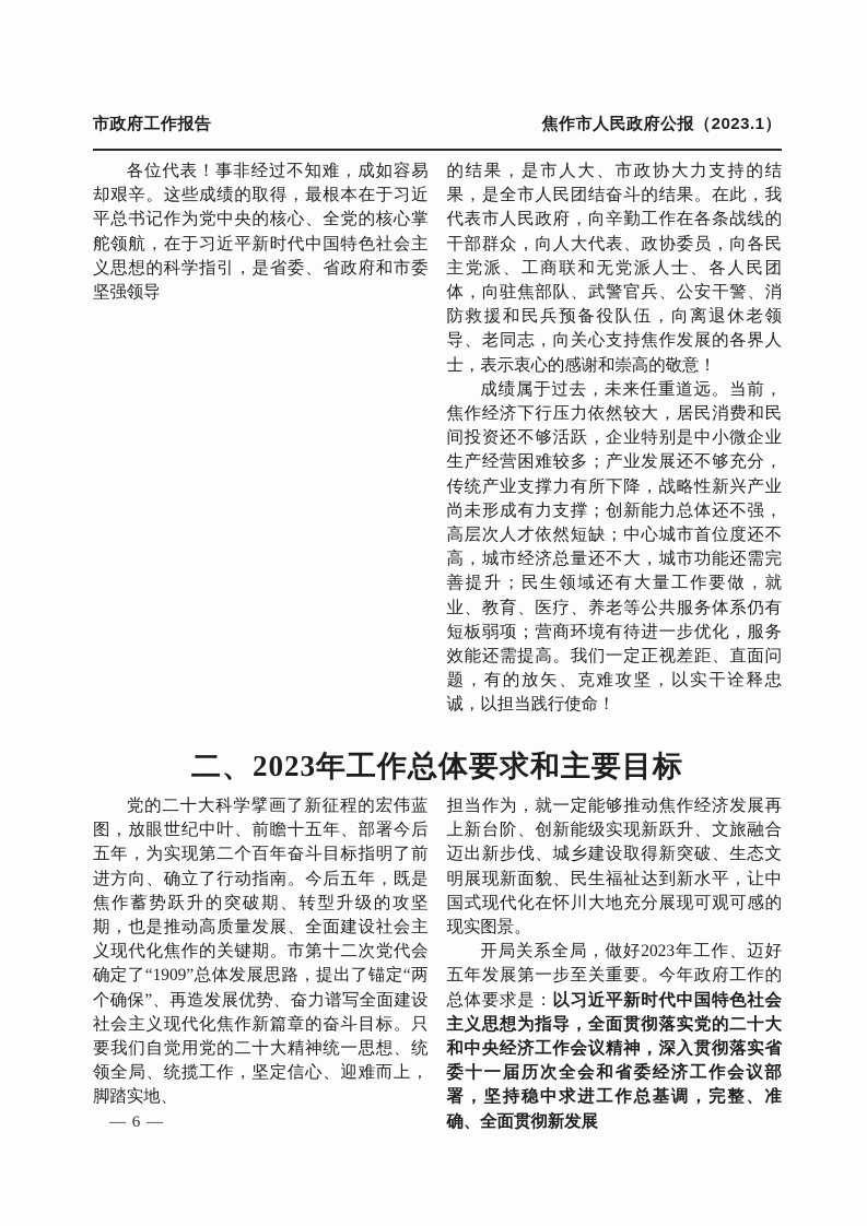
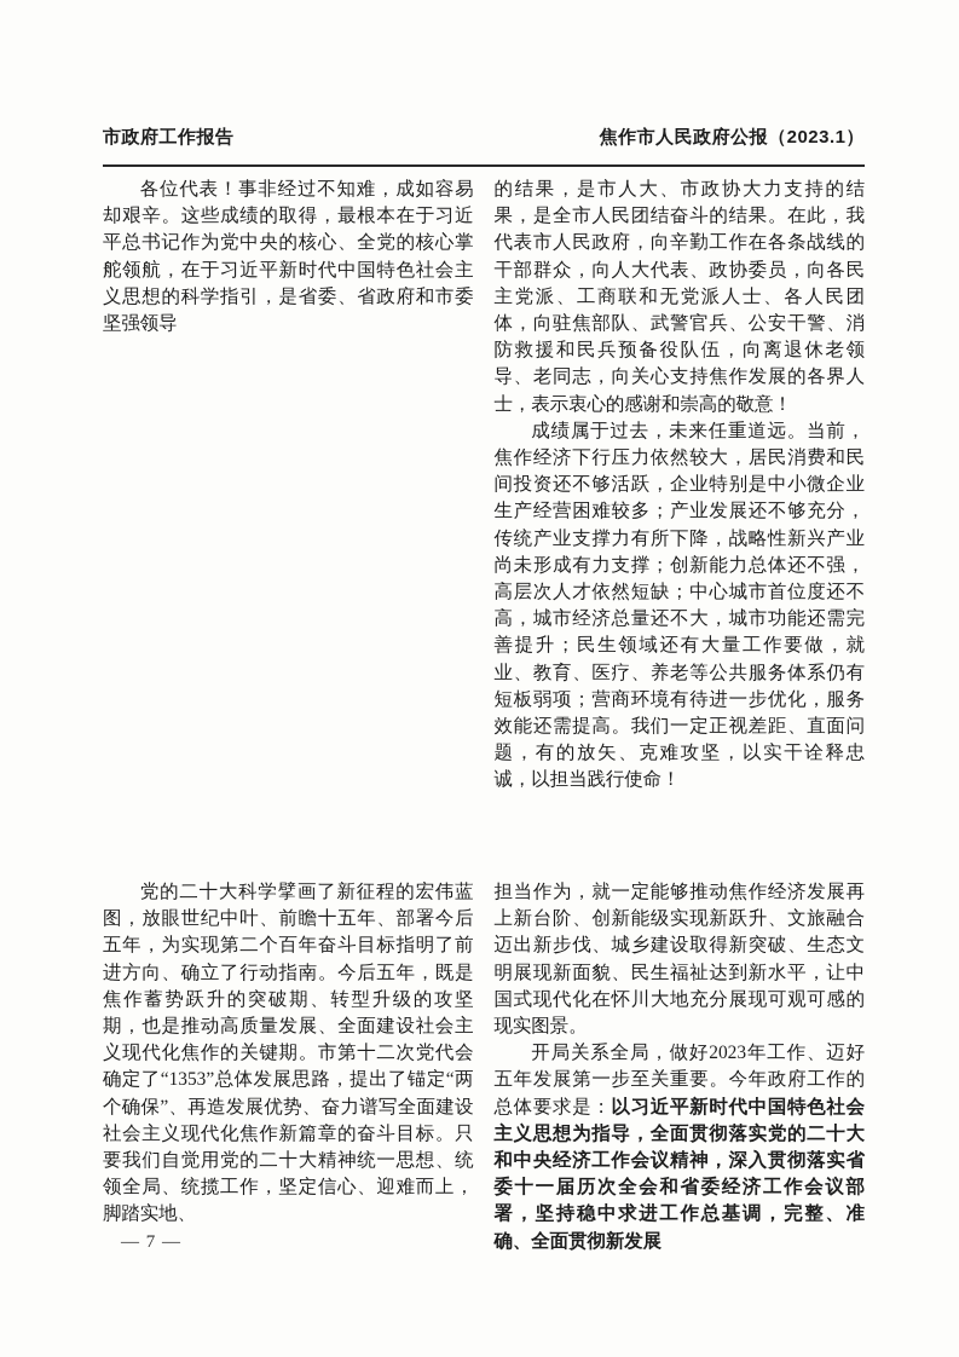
  市政府工作报告
  焦作市人民政府公报（2023.1）
  各位代表！事非经过不知难，成如容易却艰辛。这些成绩的取得，最根本在于习近平总书记作为党中央的核心、全党的核心掌舵领航，在于习近平新时代中国特色社会主义思想的科学指引，是省委、省政府和市委坚强领导
  的结果，是市人大、市政协大力支持的结果，是全市人民团结奋斗的结果。在此，我代表市人民政府，向辛勤工作在各条战线的干部群众，向人大代表、政协委员，向各民主党派、工商联和无党派人士、各人民团体，向驻焦部队、武警官兵、公安干警、消防救援和民兵预备役队伍，向离退休老领导、老同志，向关心支持焦作发展的各界人士，表示衷心的感谢和崇高的敬意！
  成绩属于过去，未来任重道远。当前，焦作经济下行压力依然较大，居民消费和民间投资还不够活跃，企业特别是中小微企业生产经营困难较多；产业发展还不够充分，传统产业支撑力有所下降，战略性新兴产业尚未形成有力支撑；创新能力总体还不强，高层次人才依然短缺；中心城市首位度还不高，城市经济总量还不大，城市功能还需完善提升；民生领域还有大量工作要做，就业、教育、医疗、养老等公共服务体系仍有短板弱项；营商环境有待进一步优化，服务效能还需提高。我们一定正视差距、直面问题，有的放矢、克难攻坚，以实干诠释忠诚，以担当践行使命！
- 二、2023年工作总体要求和主要目标
- 党的二十大科学擘画了新征程的宏伟蓝图，放眼世纪中叶、前瞻十五年、部署今后五年，为实现第二个百年奋斗目标指明了前进方向、确立了行动指南。今后五年，既是焦作蓄势跃升的突破期、转型升级的攻坚期，也是推动高质量发展、全面建设社会主义现代化焦作的关键期。市第十二次党代会确定了“1909”总体发展思路，提出了锚定“两个确保”、再造发展优势、奋力谱写全面建设社会主义现代化焦作新篇章的奋斗目标。只要我们自觉用党的二十大精神统一思想、统领全局、统揽工作，坚定信心、迎难而上，脚踏实地、
+ 党的二十大科学擘画了新征程的宏伟蓝图，放眼世纪中叶、前瞻十五年、部署今后五年，为实现第二个百年奋斗目标指明了前进方向、确立了行动指南。今后五年，既是焦作蓄势跃升的突破期、转型升级的攻坚期，也是推动高质量发展、全面建设社会主义现代化焦作的关键期。市第十二次党代会确定了“1353”总体发展思路，提出了锚定“两个确保”、再造发展优势、奋力谱写全面建设社会主义现代化焦作新篇章的奋斗目标。只要我们自觉用党的二十大精神统一思想、统领全局、统揽工作，坚定信心、迎难而上，脚踏实地、
  担当作为，就一定能够推动焦作经济发展再上新台阶、创新能级实现新跃升、文旅融合迈出新步伐、城乡建设取得新突破、生态文明展现新面貌、民生福祉达到新水平，让中国式现代化在怀川大地充分展现可观可感的现实图景。
  开局关系全局，做好2023年工作、迈好五年发展第一步至关重要。今年政府工作的总体要求是：以习近平新时代中国特色社会主义思想为指导，全面贯彻落实党的二十大和中央经济工作会议精神，深入贯彻落实省委十一届历次全会和省委经济工作会议部署，坚持稳中求进工作总基调，完整、准确、全面贯彻新发展
- — 6 —
+ — 7 —
